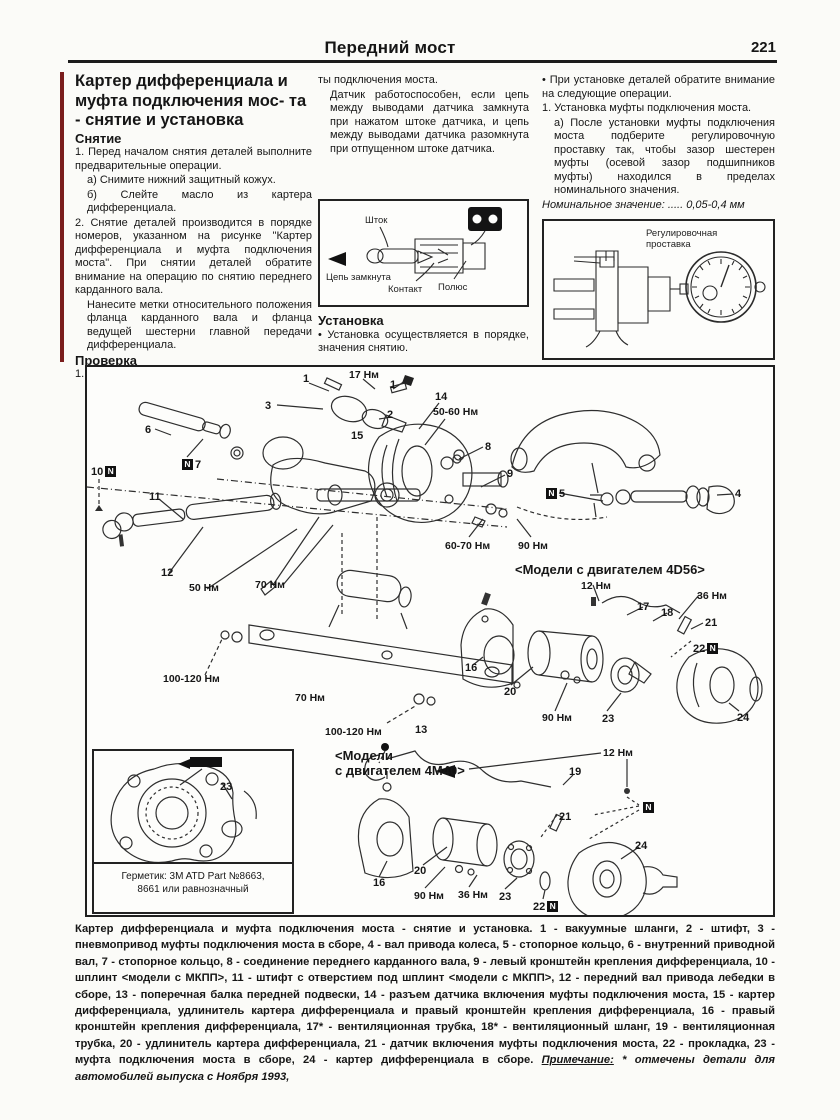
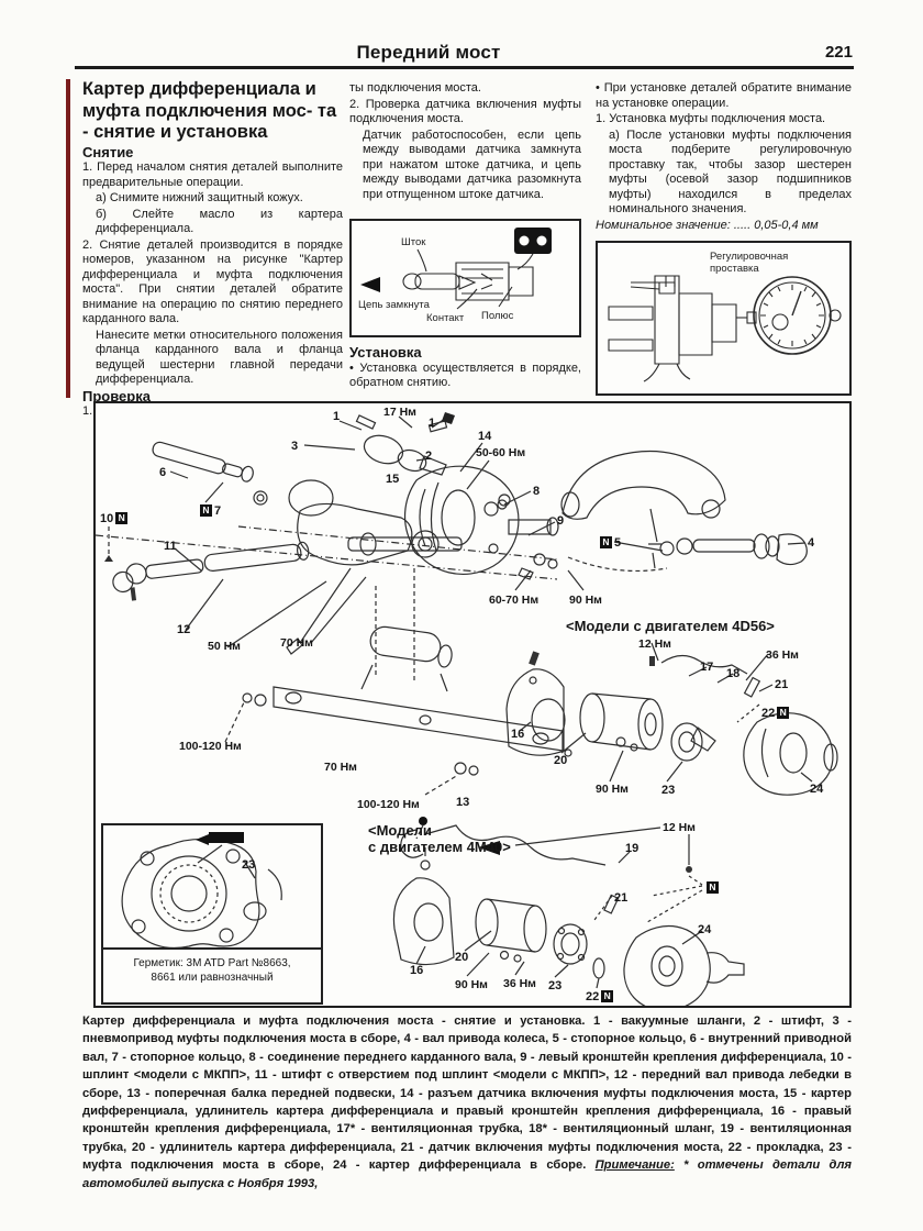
  Передний мост
  221
  Картер дифференциала и муфта подключения мос- та - снятие и установка
  Снятие
  1. Перед началом снятия деталей выполните предварительные операции.
  а) Снимите нижний защитный кожух.
  б) Слейте масло из картера дифференциала.
  2. Снятие деталей производится в порядке номеров, указанном на рисунке "Картер дифференциала и муфта подключения моста". При снятии деталей обратите внимание на операцию по снятию переднего карданного вала.
  Нанесите метки относительного положения фланца карданного вала и фланца ведущей шестерни главной передачи дифференциала.
  Проверка
  ты подключения моста.
+ 2. Проверка датчика включения муфты подключения моста.
  Датчик работоспособен, если цепь между выводами датчика замкнута при нажатом штоке датчика, и цепь между выводами датчика разомкнута при отпущенном штоке датчика.
  Шток
  Цепь замкнута
  Контакт
  Полюс
  Установка
- • Установка осуществляется в порядке, значения снятию.
+ • Установка осуществляется в порядке, обратном снятию.
- • При установке деталей обратите внимание на следующие операции.
+ • При установке деталей обратите внимание на установке операции.
  1. Установка муфты подключения моста.
  а) После установки муфты подключения моста подберите регулировочную проставку так, чтобы зазор шестерен муфты (осевой зазор подшипников муфты) находился в пределах номинального значения.
  Номинальное значение: ..... 0,05-0,4 мм
  Регулировочная
  проставка
  1
  17 Нм
  1
  3
  2
  6
  15
  11
  12
  50 Нм
  70 Нм
  14
  50-60 Нм
  8
  9
  4
  60-70 Нм
  90 Нм
  12 Нм
  36 Нм
  17
  18
  21
  16
  20
  90 Нм
  23
  24
  100-120 Нм
  70 Нм
  100-120 Нм
  13
  12 Нм
  19
  21
  20
  16
  90 Нм
  36 Нм
  23
  24
  N 7
  10 N
  N 5
  22 N
  22 N
  N
  <Модели с двигателем 4D56>
  <Модели
  с двигателем 4М40>
  23
  Герметик: 3M ATD Part №8663,
  8661 или равнозначный
  Картер дифференциала и муфта подключения моста - снятие и установка. 1 - вакуумные шланги, 2 - штифт, 3 - пневмопривод муфты подключения моста в сборе, 4 - вал привода колеса, 5 - стопорное кольцо, 6 - внутренний приводной вал, 7 - стопорное кольцо, 8 - соединение переднего карданного вала, 9 - левый кронштейн крепления дифференциала, 10 - шплинт <модели с МКПП>, 11 - штифт с отверстием под шплинт <модели с МКПП>, 12 - передний вал привода лебедки в сборе, 13 - поперечная балка передней подвески, 14 - разъем датчика включения муфты подключения моста, 15 - картер дифференциала, удлинитель картера дифференциала и правый кронштейн крепления дифференциала, 16 - правый кронштейн крепления дифференциала, 17* - вентиляционная трубка, 18* - вентиляционный шланг, 19 - вентиляционная трубка, 20 - удлинитель картера дифференциала, 21 - датчик включения муфты подключения моста, 22 - прокладка, 23 - муфта подключения моста в сборе, 24 - картер дифференциала в сборе. Примечание: * отмечены детали для автомобилей выпуска с Ноября 1993,
